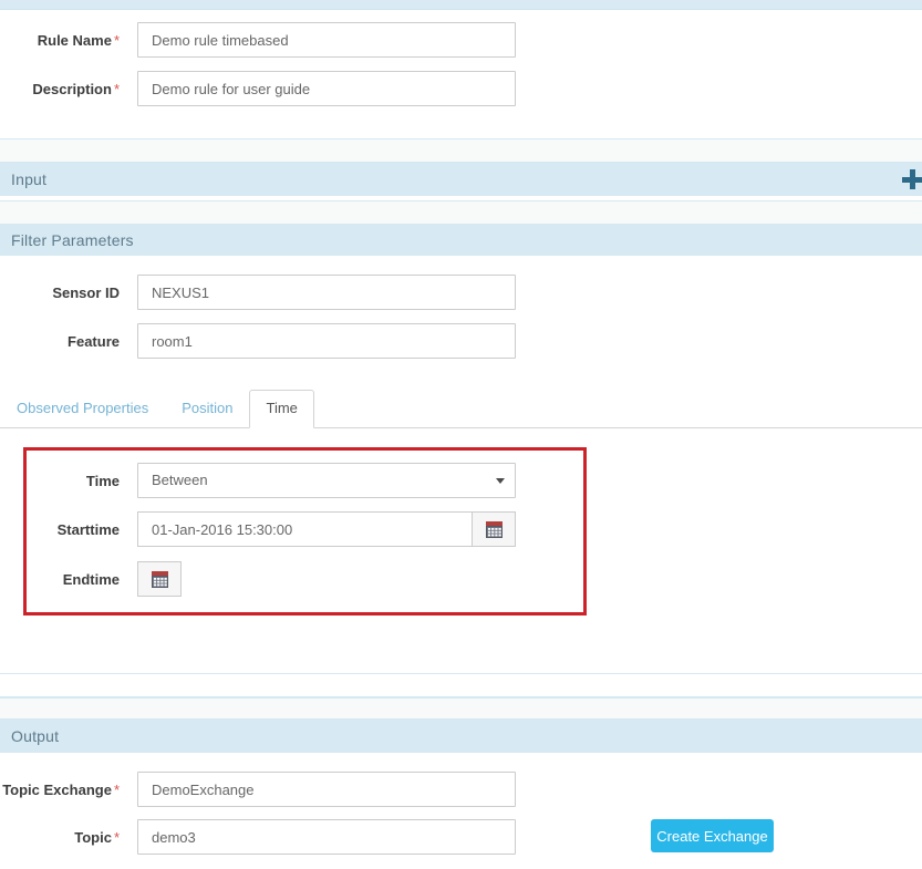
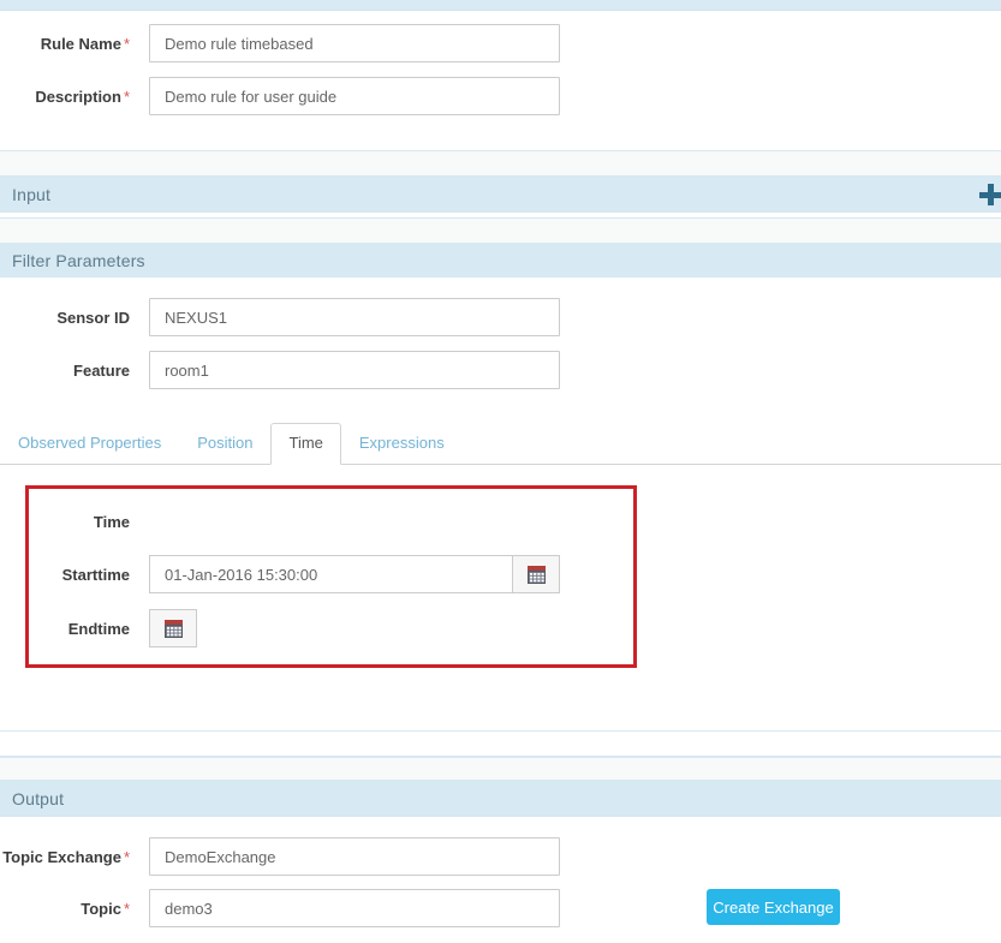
  Rule Name *
  Demo rule timebased
  Description *
  Demo rule for user guide
  Input
  Filter Parameters
  Sensor ID
  NEXUS1
  Feature
  room1
  Observed Properties
  Position
  Time
+ Expressions
  Time
- Between
  Starttime
  01-Jan-2016 15:30:00
  Endtime
  Output
  Topic Exchange *
  DemoExchange
  Topic *
  demo3
  Create Exchange
